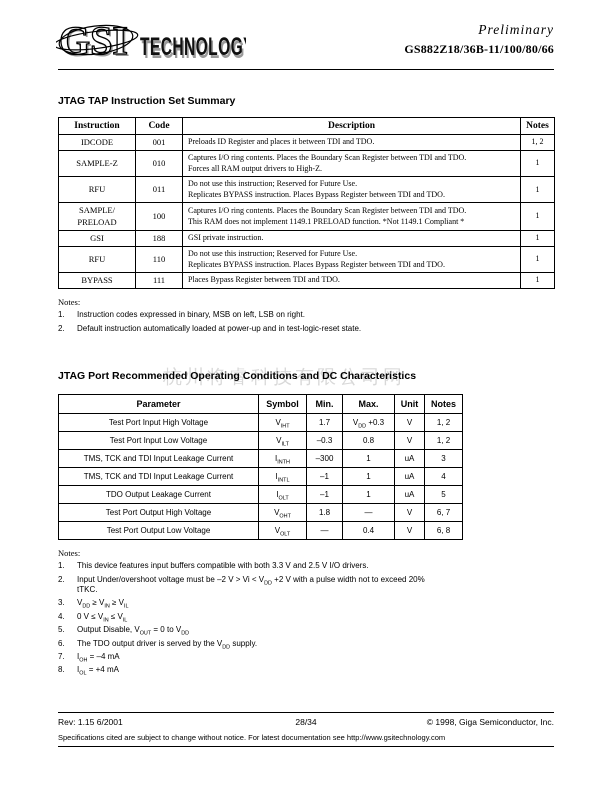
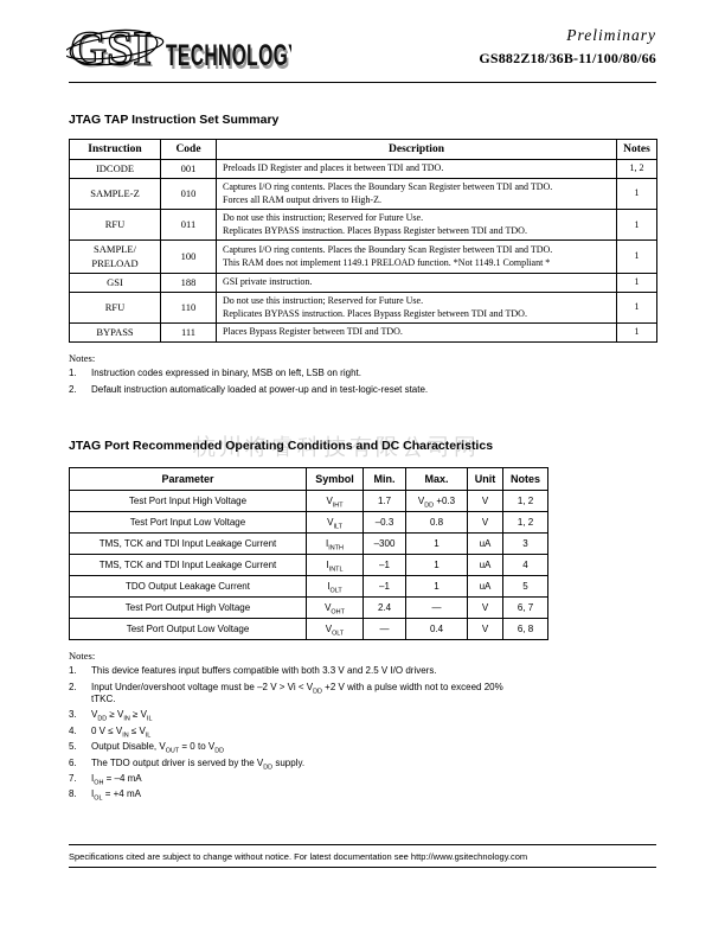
  GSI
  TECHNOLOG
  Preliminary
  GS882Z18/36B-11/100/80/66
  JTAG TAP Instruction Set Summary
  Instruction	Code	Description	Notes
  IDCODE	001	Preloads ID Register and places it between TDI and TDO.	1, 2
  SAMPLE-Z	010	Captures I/O ring contents. Places the Boundary Scan Register between TDI and TDO. Forces all RAM output drivers to High-Z.	1
  RFU	011	Do not use this instruction; Reserved for Future Use. Replicates BYPASS instruction. Places Bypass Register between TDI and TDO.	1
  SAMPLE/ PRELOAD	100	Captures I/O ring contents. Places the Boundary Scan Register between TDI and TDO. This RAM does not implement 1149.1 PRELOAD function. *Not 1149.1 Compliant *	1
  GSI	188	GSI private instruction.	1
  RFU	110	Do not use this instruction; Reserved for Future Use. Replicates BYPASS instruction. Places Bypass Register between TDI and TDO.	1
  BYPASS	111	Places Bypass Register between TDI and TDO.	1
  Notes:
  1.
  Instruction codes expressed in binary, MSB on left, LSB on right.
  2.
  Default instruction automatically loaded at power-up and in test-logic-reset state.
  杭州将睿科技有限公司网
  JTAG Port Recommended Operating Conditions and DC Characteristics
  Parameter	Symbol	Min.	Max.	Unit	Notes
  Test Port Input High Voltage	V	1.7	V +0.3	V	1, 2
  Test Port Input Low Voltage	V	–0.3	0.8	V	1, 2
  TMS, TCK and TDI Input Leakage Current	I	–300	1	uA	3
  TMS, TCK and TDI Input Leakage Current	I	–1	1	uA	4
  TDO Output Leakage Current	I	–1	1	uA	5
- Test Port Output High Voltage	V	1.8	—	V	6, 7
+ Test Port Output High Voltage	V	2.4	—	V	6, 7
  Test Port Output Low Voltage	V	—	0.4	V	6, 8
  Notes:
  1.
  This device features input buffers compatible with both 3.3 V and 2.5 V I/O drivers.
  2.
  Input Under/overshoot voltage must be –2 V > Vi < V +2 V with a pulse width not to exceed 20%
  tTKC.
  3.
  4.
  5.
  Output Disable, V = 0 to V
  6.
  The TDO output driver is served by the V supply.
  7.
  I = –4 mA
  8.
  I = +4 mA
- Rev: 1.15 6/2001
- 28/34
- © 1998, Giga Semiconductor, Inc.
  Specifications cited are subject to change without notice. For latest documentation see http://www.gsitechnology.com
